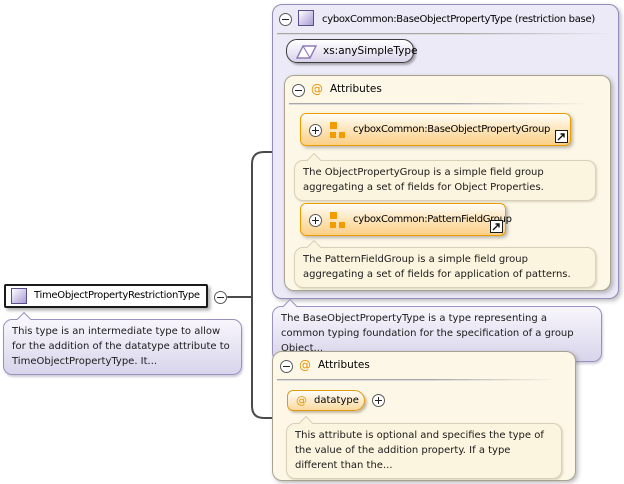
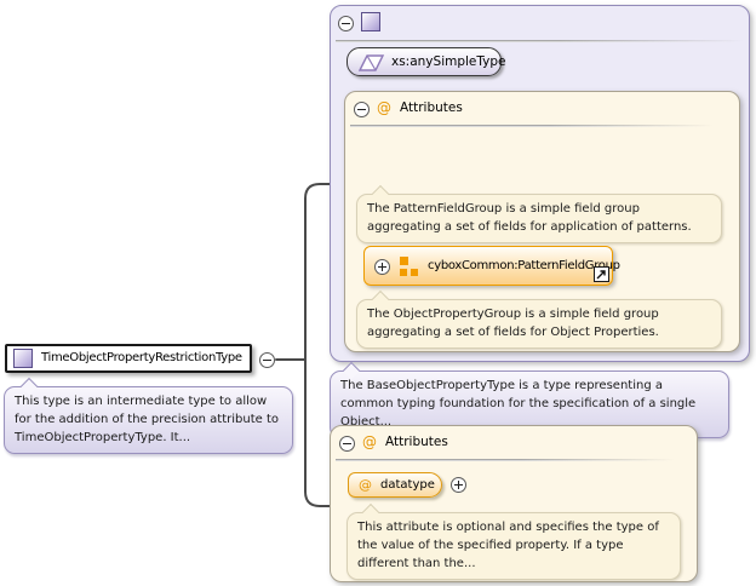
- cyboxCommon:BaseObjectPropertyType (restriction base)
  xs:anySimpleType
  @
  Attributes
- cyboxCommon:BaseObjectPropertyGroup
- The ObjectPropertyGroup is a simple field group aggregating a set of fields for Object Properties.
+ The PatternFieldGroup is a simple field group aggregating a set of fields for application of patterns.
  cyboxCommon:PatternFieldGp
- The PatternFieldGroup is a simple field group aggregating a set of fields for application of patterns.
+ The ObjectPropertyGroup is a simple field group aggregating a set of fields for Object Properties.
- The BaseObjectPropertyType is a type representing a common typing foundation for the specification of a group Object...
+ The BaseObjectPropertyType is a type representing a common typing foundation for the specification of a single Object...
  @
  Attributes
  @
  datatype
- This attribute is optional and specifies the type of the value of the addition property. If a type different than the...
+ This attribute is optional and specifies the type of the value of the specified property. If a type different than the...
  TimeObjectPropertyRestrictionType
- This type is an intermediate type to allow for the addition of the datatype attribute to TimeObjectPropertyType. It...
+ This type is an intermediate type to allow for the addition of the precision attribute to TimeObjectPropertyType. It...
